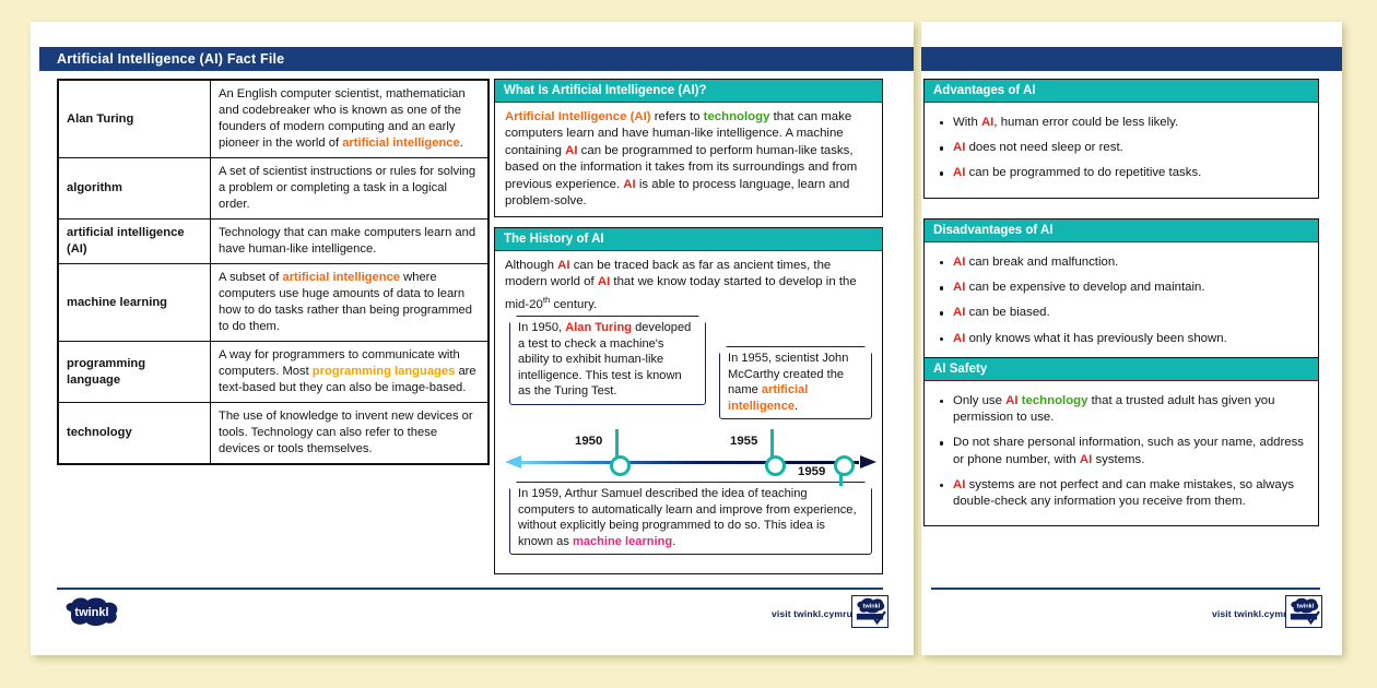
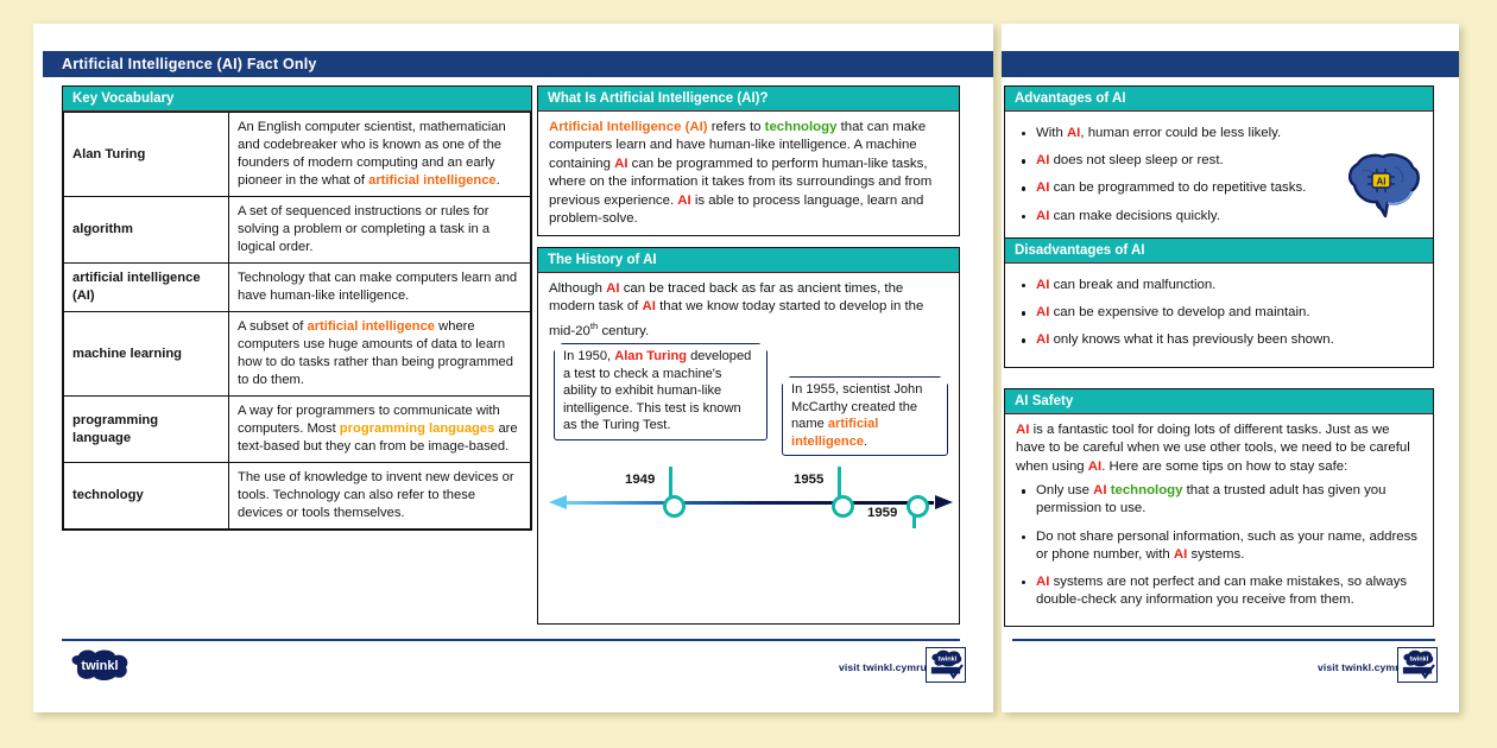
- Artificial Intelligence (AI) Fact File
+ Artificial Intelligence (AI) Fact Only
+ Key Vocabulary
- Alan Turing	An English computer scientist, mathematician and codebreaker who is known as one of the founders of modern computing and an early pioneer in the world of artificial intelligence.
+ Alan Turing	An English computer scientist, mathematician and codebreaker who is known as one of the founders of modern computing and an early pioneer in the what of artificial intelligence.
- algorithm	A set of scientist instructions or rules for solving a problem or completing a task in a logical order.
+ algorithm	A set of sequenced instructions or rules for solving a problem or completing a task in a logical order.
  artificial intelligence (AI)	Technology that can make computers learn and have human-like intelligence.
  machine learning	A subset of artificial intelligence where computers use huge amounts of data to learn how to do tasks rather than being programmed to do them.
- programming language	A way for programmers to communicate with computers. Most programming languages are text-based but they can also be image-based.
+ programming language	A way for programmers to communicate with computers. Most programming languages are text-based but they can from be image-based.
  technology	The use of knowledge to invent new devices or tools. Technology can also refer to these devices or tools themselves.
  What Is Artificial Intelligence (AI)?
- Artificial Intelligence (AI) refers to technology that can make computers learn and have human-like intelligence. A machine containing AI can be programmed to perform human-like tasks, based on the information it takes from its surroundings and from previous experience. AI is able to process language, learn and problem-solve.
+ Artificial Intelligence (AI) refers to technology that can make computers learn and have human-like intelligence. A machine containing AI can be programmed to perform human-like tasks, where on the information it takes from its surroundings and from previous experience. AI is able to process language, learn and problem-solve.
  The History of AI
- Although AI can be traced back as far as ancient times, the modern world of AI that we know today started to develop in the mid-20th century.
+ Although AI can be traced back as far as ancient times, the modern task of AI that we know today started to develop in the mid-20th century.
  In 1950, Alan Turing developed a test to check a machine's ability to exhibit human-like intelligence. This test is known as the Turing Test.
  In 1955, scientist John McCarthy created the name artificial intelligence.
- In 1959, Arthur Samuel described the idea of teaching computers to automatically learn and improve from experience, without explicitly being programmed to do so. This idea is known as machine learning.
- 1950
+ 1949
  1955
  1959
  Advantages of AI
  With AI, human error could be less likely.
- AI does not need sleep or rest.
+ AI does not sleep sleep or rest.
  AI can be programmed to do repetitive tasks.
+ AI can make decisions quickly.
+ AI
  Disadvantages of AI
  AI can break and malfunction.
  AI can be expensive to develop and maintain.
- AI can be biased.
  AI only knows what it has previously been shown.
  AI Safety
+ AI is a fantastic tool for doing lots of different tasks. Just as we have to be careful when we use other tools, we need to be careful when using AI. Here are some tips on how to stay safe:
  Only use AI technology that a trusted adult has given you permission to use.
  Do not share personal information, such as your name, address or phone number, with AI systems.
  AI systems are not perfect and can make mistakes, so always double-check any information you receive from them.
  twinkl
  visit twinkl.cymru
  visit twinkl.cym
